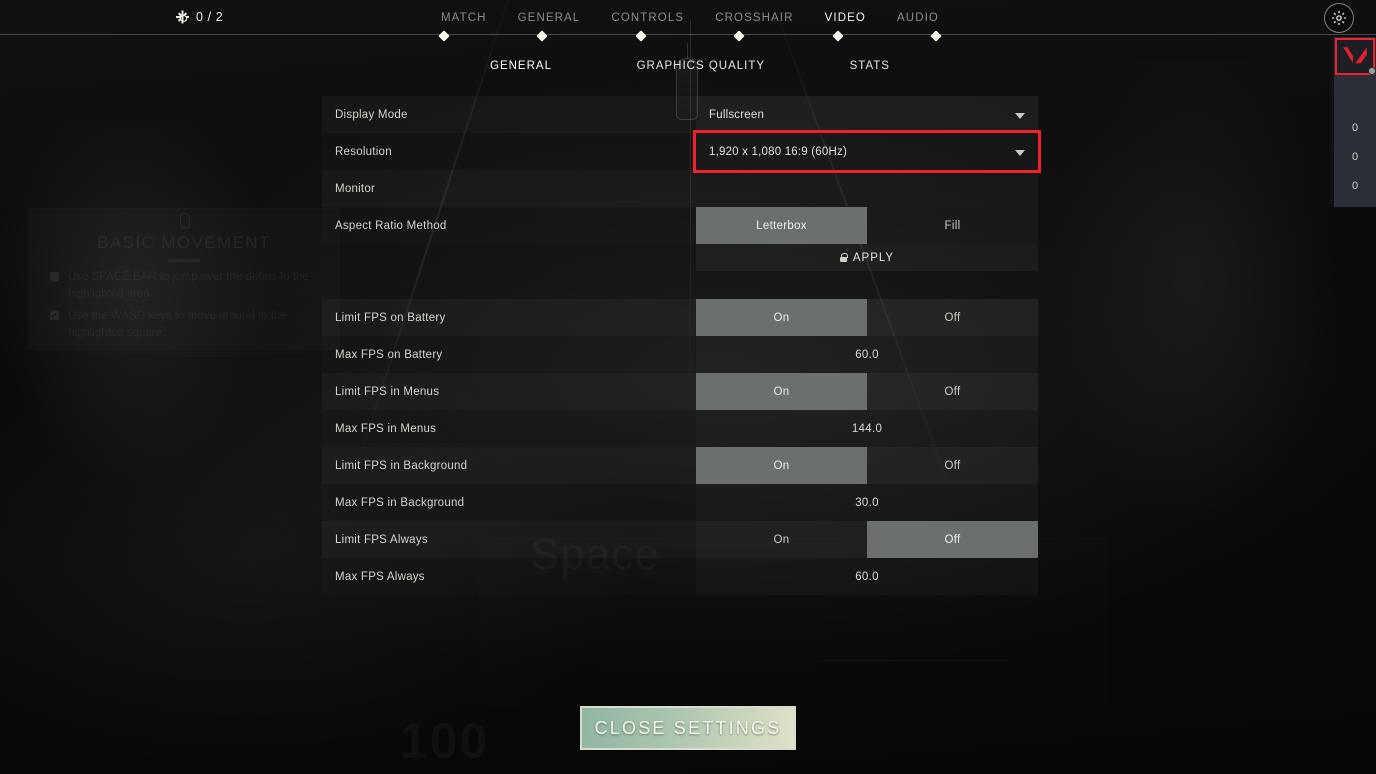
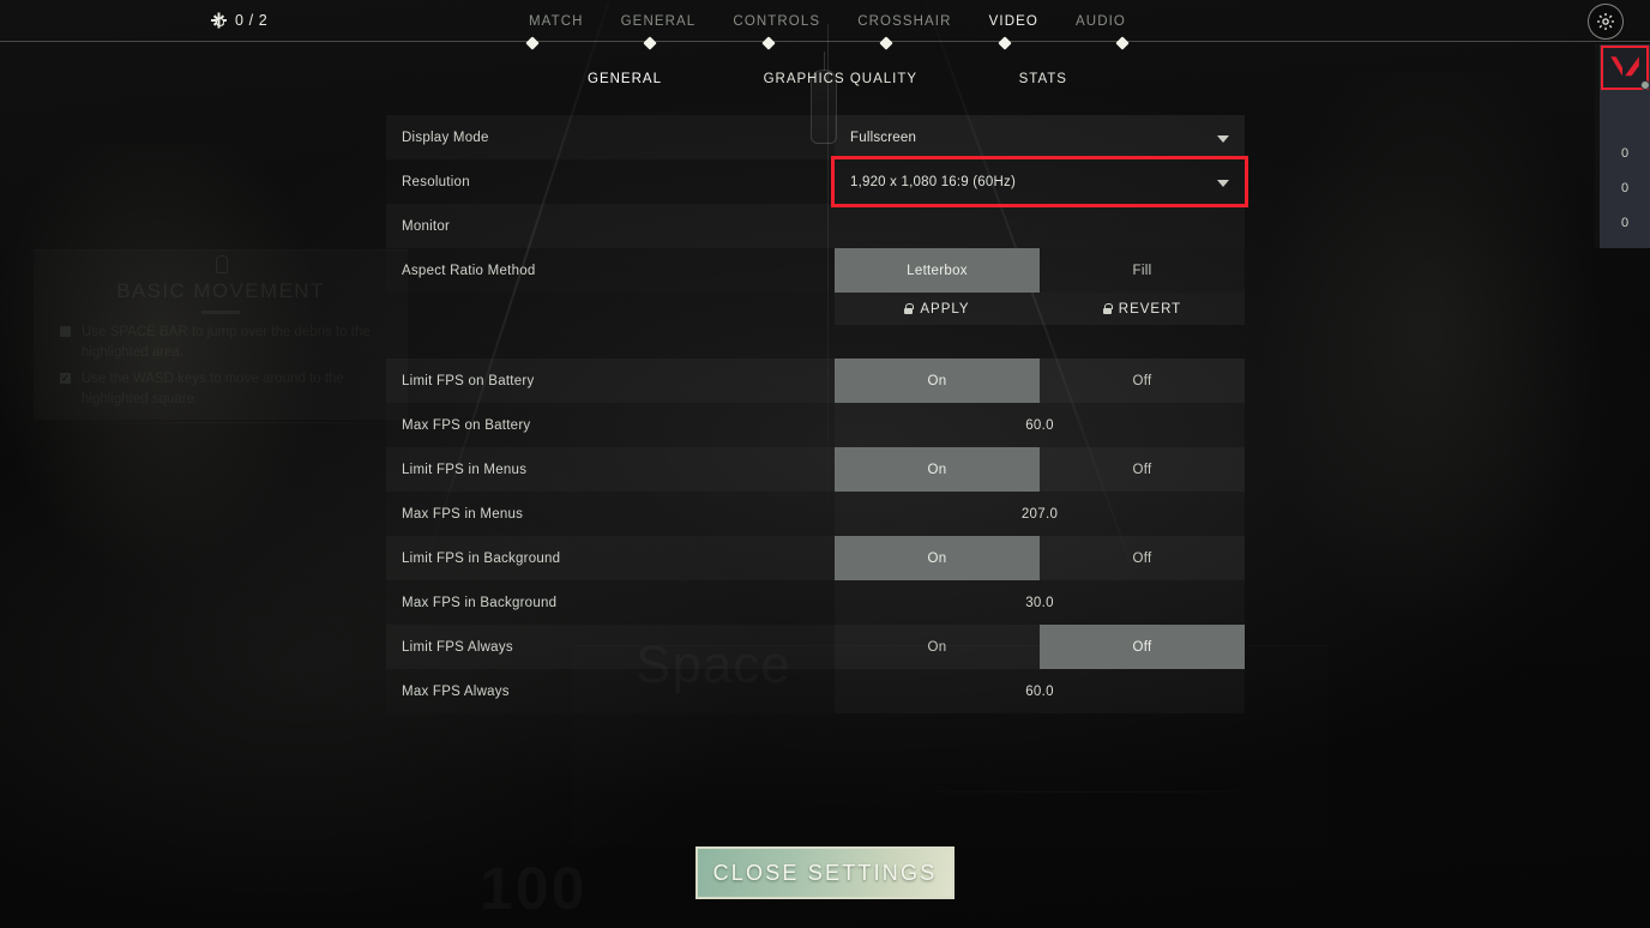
  BASIC MOVEMENT
  0 / 2
  MATCH
  GENERAL
  CONTROLS
  CROSSHAIR
  VIDEO
  AUDIO
  GENERAL
  GRAPHICS QUALITY
  STATS
  Display Mode
  Fullscreen
  Resolution
  1,920 x 1,080 16:9 (60Hz)
  Monitor
  Aspect Ratio Method
  Letterbox
  Fill
  APPLY
+ REVERT
  Limit FPS on Battery
  On
  Off
  Max FPS on Battery
  60.0
  Limit FPS in Menus
  On
  Off
  Max FPS in Menus
- 144.0
+ 207.0
  Limit FPS in Background
  On
  Off
  Max FPS in Background
  30.0
  Limit FPS Always
  On
  Off
  Max FPS Always
  60.0
  CLOSE SETTINGS
  0
  0
  0
